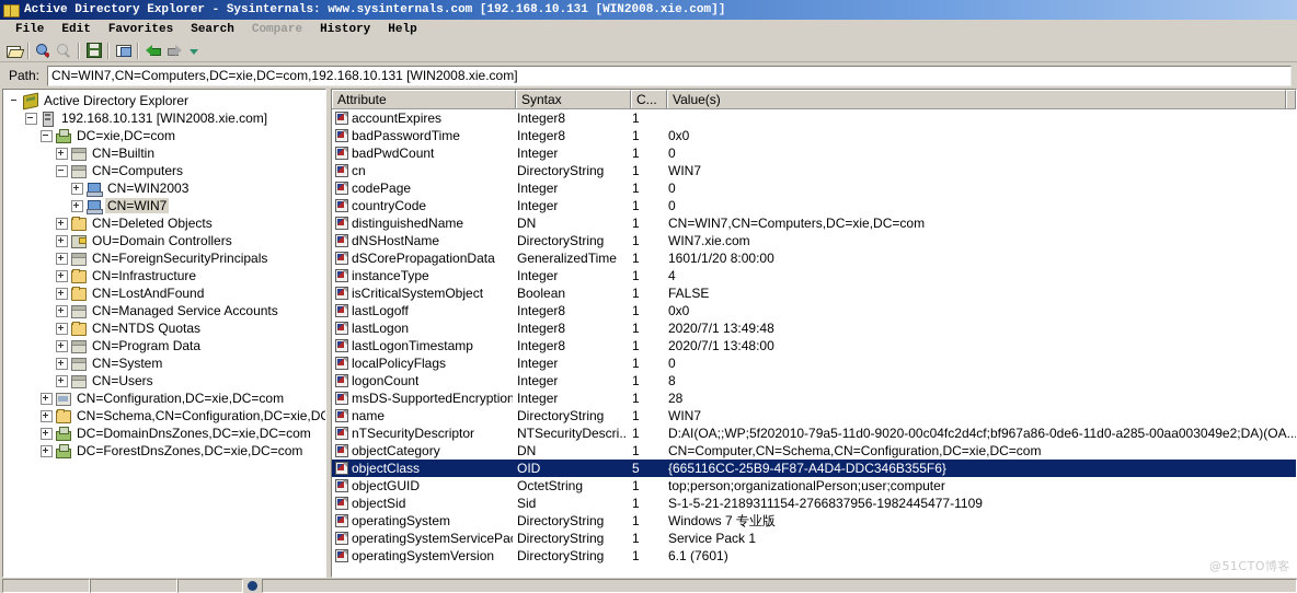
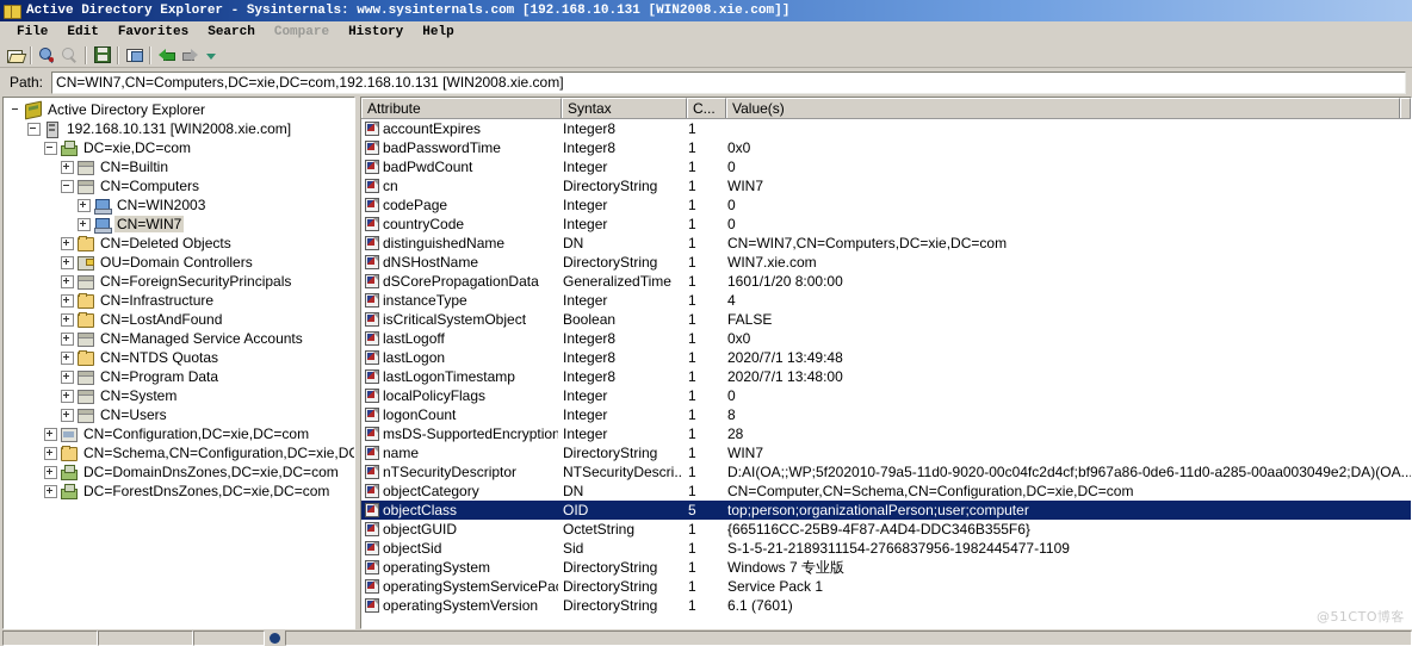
  Active Directory Explorer - Sysinternals: www.sysinternals.com [192.168.10.131 [WIN2008.xie.com]]
  File
  Edit
  Favorites
  Search
  Compare
  History
  Help
  Path:
  CN=WIN7,CN=Computers,DC=xie,DC=com,192.168.10.131 [WIN2008.xie.com]
  Active Directory Explorer
  192.168.10.131 [WIN2008.xie.com]
  DC=xie,DC=com
  CN=Builtin
  CN=Computers
  CN=WIN2003
  CN=WIN7
  CN=Deleted Objects
  OU=Domain Controllers
  CN=ForeignSecurityPrincipals
  CN=Infrastructure
  CN=LostAndFound
  CN=Managed Service Accounts
  CN=NTDS Quotas
  CN=Program Data
  CN=System
  CN=Users
  CN=Configuration,DC=xie,DC=com
  CN=Schema,CN=Configuration,DC=xie,DC
  DC=DomainDnsZones,DC=xie,DC=com
  DC=ForestDnsZones,DC=xie,DC=com
  Attribute
  Syntax
  C...
  Value(s)
  accountExpires
  Integer8
  1
  badPasswordTime
  Integer8
  1
  0x0
  badPwdCount
  Integer
  1
  0
  cn
  DirectoryString
  1
  WIN7
  codePage
  Integer
  1
  0
  countryCode
  Integer
  1
  0
  distinguishedName
  DN
  1
  CN=WIN7,CN=Computers,DC=xie,DC=com
  dNSHostName
  DirectoryString
  1
  WIN7.xie.com
  dSCorePropagationData
  GeneralizedTime
  1
  1601/1/20 8:00:00
  instanceType
  Integer
  1
  4
  isCriticalSystemObject
  Boolean
  1
  FALSE
  lastLogoff
  Integer8
  1
  0x0
  lastLogon
  Integer8
  1
  2020/7/1 13:49:48
  lastLogonTimestamp
  Integer8
  1
  2020/7/1 13:48:00
  localPolicyFlags
  Integer
  1
  0
  logonCount
  Integer
  1
  8
  msDS-SupportedEncryption
  Integer
  1
  28
  name
  DirectoryString
  1
  WIN7
  nTSecurityDescriptor
  NTSecurityDescri..
  1
  D:AI(OA;;WP;5f202010-79a5-11d0-9020-00c04fc2d4cf;bf967a86-0de6-11d0-a285-00aa003049e2;DA)(OA...
  objectCategory
  DN
  1
  CN=Computer,CN=Schema,CN=Configuration,DC=xie,DC=com
  objectClass
  OID
  5
- {665116CC-25B9-4F87-A4D4-DDC346B355F6}
+ top;person;organizationalPerson;user;computer
  objectGUID
  OctetString
  1
- top;person;organizationalPerson;user;computer
+ {665116CC-25B9-4F87-A4D4-DDC346B355F6}
  objectSid
  Sid
  1
  S-1-5-21-2189311154-2766837956-1982445477-1109
  operatingSystem
  DirectoryString
  1
  Windows 7 专业版
  operatingSystemServicePa
  DirectoryString
  1
  Service Pack 1
  operatingSystemVersion
  DirectoryString
  1
  6.1 (7601)
  @51CTO博客
